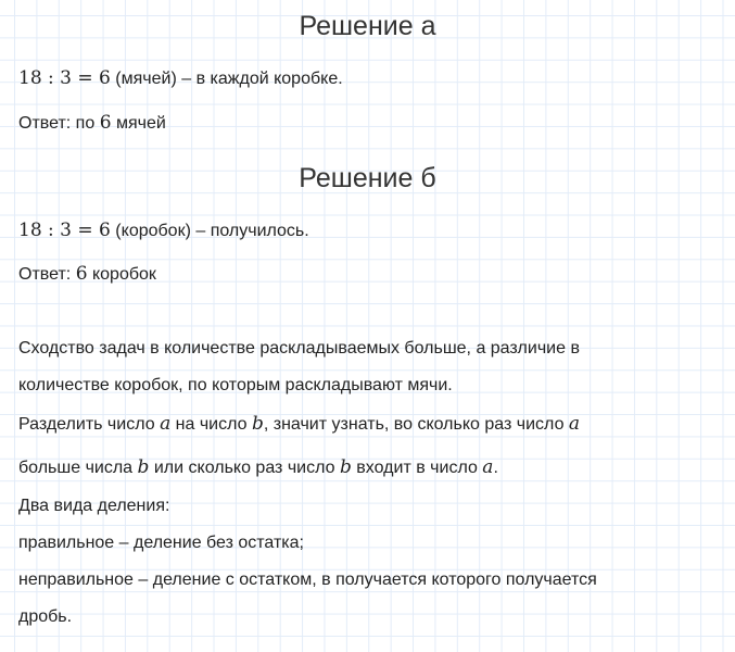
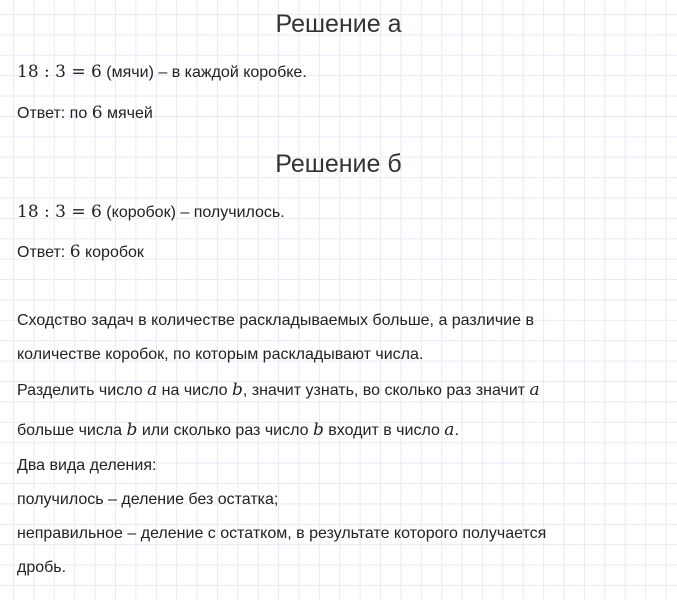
  Решение а
- 18 : 3 = 6 (мячей) – в каждой коробке.
+ 18 : 3 = 6 (мячи) – в каждой коробке.
  Ответ: по 6 мячей
  Решение б
  18 : 3 = 6 (коробок) – получилось.
  Ответ: 6 коробок
  Сходство задач в количестве раскладываемых больше, а различие в
- количестве коробок, по которым раскладывают мячи.
+ количестве коробок, по которым раскладывают числа.
- Разделить число a на число b, значит узнать, во сколько раз число a
+ Разделить число a на число b, значит узнать, во сколько раз значит a
  больше числа b или сколько раз число b входит в число a.
  Два вида деления:
- правильное – деление без остатка;
+ получилось – деление без остатка;
- неправильное – деление с остатком, в получается которого получается
+ неправильное – деление с остатком, в результате которого получается
  дробь.
